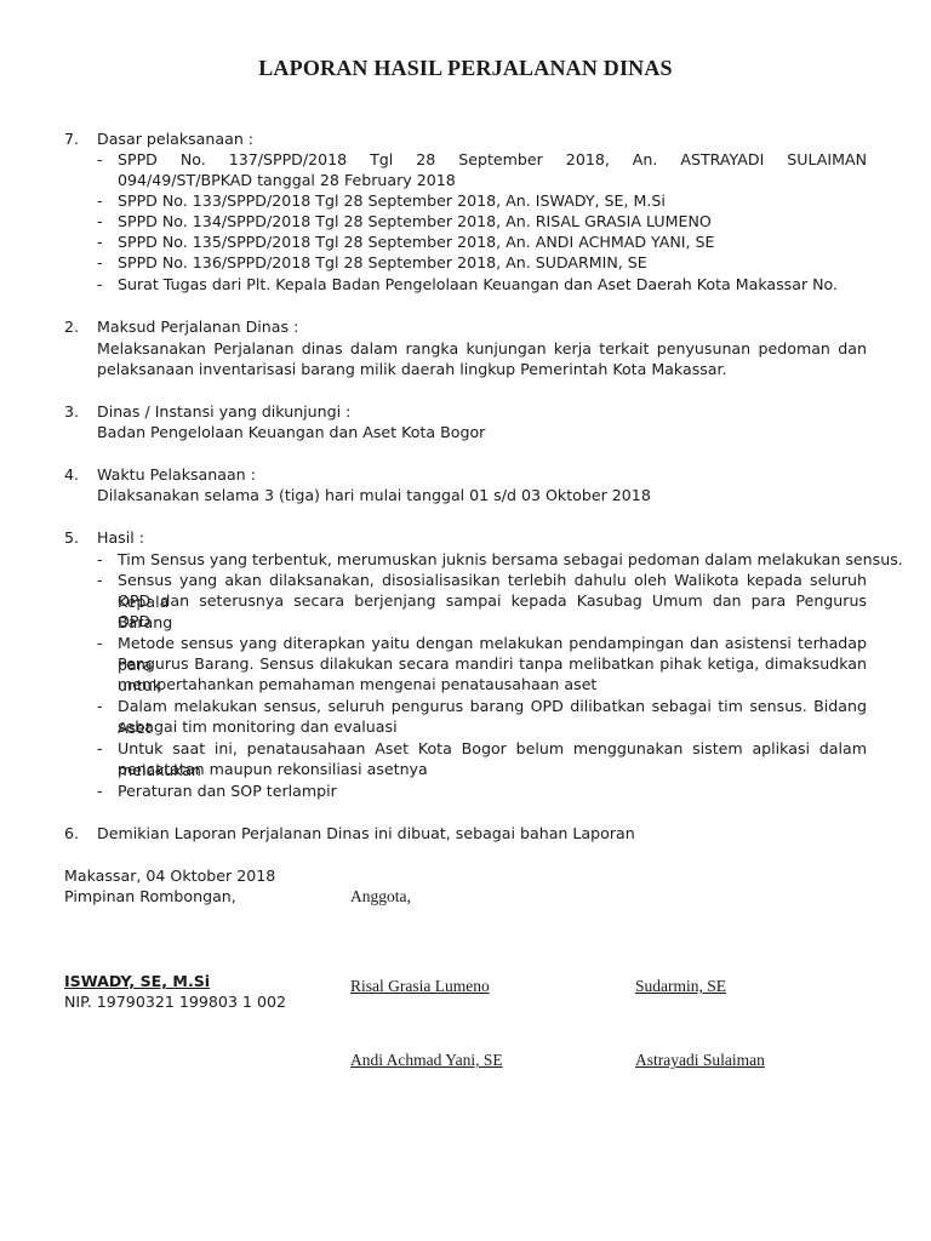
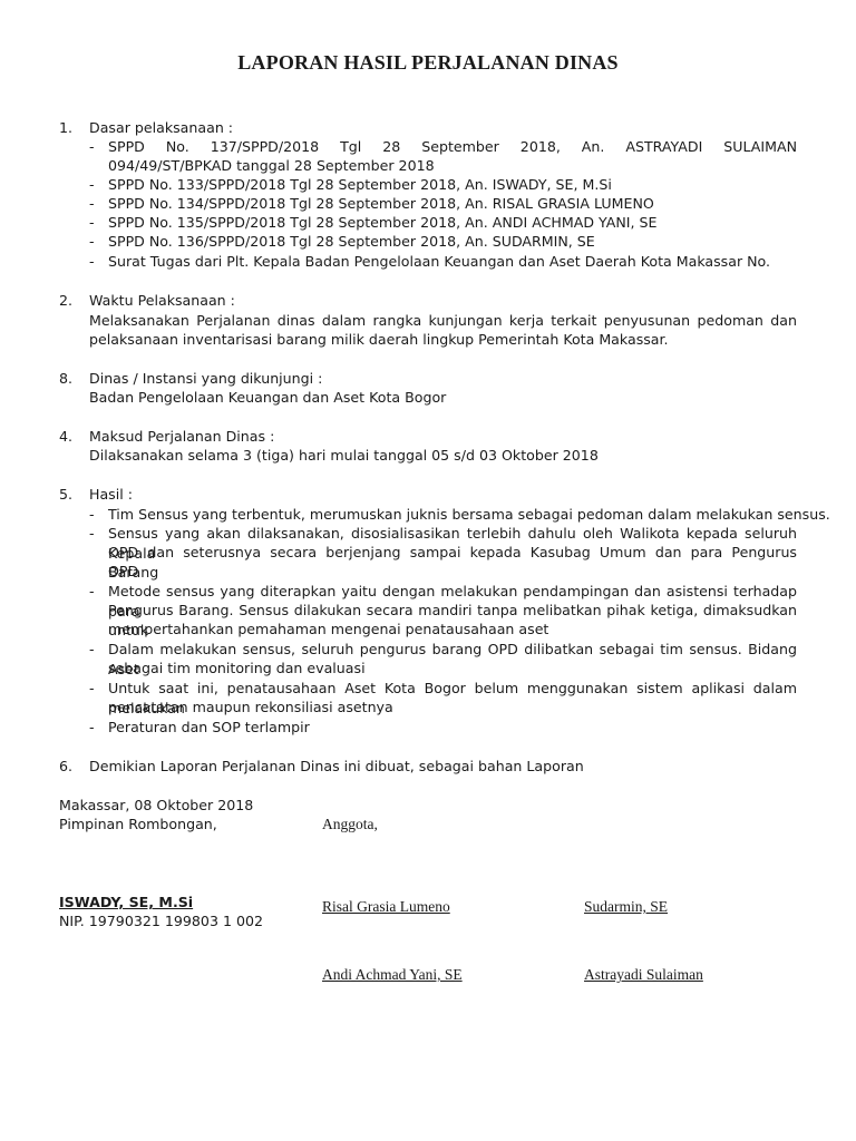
  LAPORAN HASIL PERJALANAN DINAS
- 7.
+ 1.
  Dasar pelaksanaan :
  -
  SPPD No. 137/SPPD/2018 Tgl 28 September 2018, An. ASTRAYADI SULAIMAN
- 094/49/ST/BPKAD tanggal 28 February 2018
+ 094/49/ST/BPKAD tanggal 28 September 2018
  -
  SPPD No. 133/SPPD/2018 Tgl 28 September 2018, An. ISWADY, SE, M.Si
  -
  SPPD No. 134/SPPD/2018 Tgl 28 September 2018, An. RISAL GRASIA LUMENO
  -
  SPPD No. 135/SPPD/2018 Tgl 28 September 2018, An. ANDI ACHMAD YANI, SE
  -
  SPPD No. 136/SPPD/2018 Tgl 28 September 2018, An. SUDARMIN, SE
  -
  Surat Tugas dari Plt. Kepala Badan Pengelolaan Keuangan dan Aset Daerah Kota Makassar No.
  2.
- Maksud Perjalanan Dinas :
+ Waktu Pelaksanaan :
  Melaksanakan Perjalanan dinas dalam rangka kunjungan kerja terkait penyusunan pedoman dan
  pelaksanaan inventarisasi barang milik daerah lingkup Pemerintah Kota Makassar.
- 3.
+ 8.
  Dinas / Instansi yang dikunjungi :
  Badan Pengelolaan Keuangan dan Aset Kota Bogor
  4.
- Waktu Pelaksanaan :
+ Maksud Perjalanan Dinas :
- Dilaksanakan selama 3 (tiga) hari mulai tanggal 01 s/d 03 Oktober 2018
+ Dilaksanakan selama 3 (tiga) hari mulai tanggal 05 s/d 03 Oktober 2018
  5.
  Hasil :
  -
  Tim Sensus yang terbentuk, merumuskan juknis bersama sebagai pedoman dalam melakukan sensus.
  -
  Sensus yang akan dilaksanakan, disosialisasikan terlebih dahulu oleh Walikota kepada seluruh Kepala
  OPD dan seterusnya secara berjenjang sampai kepada Kasubag Umum dan para Pengurus Barang
  OPD
  -
  Metode sensus yang diterapkan yaitu dengan melakukan pendampingan dan asistensi terhadap para
  Pengurus Barang. Sensus dilakukan secara mandiri tanpa melibatkan pihak ketiga, dimaksudkan untuk
  mempertahankan pemahaman mengenai penatausahaan aset
  -
  Dalam melakukan sensus, seluruh pengurus barang OPD dilibatkan sebagai tim sensus. Bidang Aset
  sebagai tim monitoring dan evaluasi
  -
  Untuk saat ini, penatausahaan Aset Kota Bogor belum menggunakan sistem aplikasi dalam melakukan
  pencatatan maupun rekonsiliasi asetnya
  -
  Peraturan dan SOP terlampir
  6.
  Demikian Laporan Perjalanan Dinas ini dibuat, sebagai bahan Laporan
- Makassar, 04 Oktober 2018
+ Makassar, 08 Oktober 2018
  Pimpinan Rombongan,
  Anggota,
  ISWADY, SE, M.Si
  NIP. 19790321 199803 1 002
  Risal Grasia Lumeno
  Sudarmin, SE
  Andi Achmad Yani, SE
  Astrayadi Sulaiman
